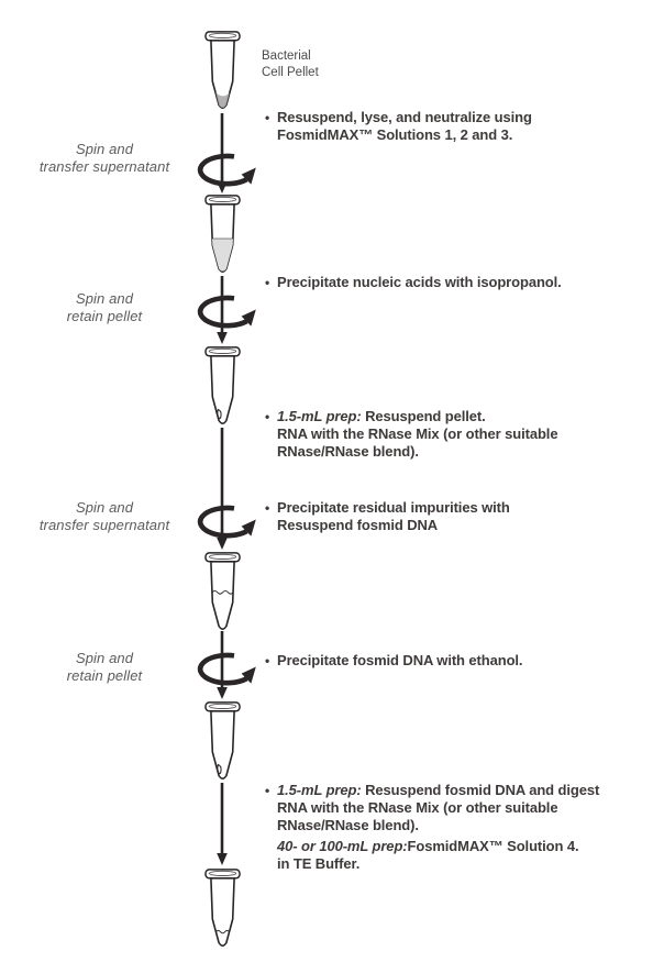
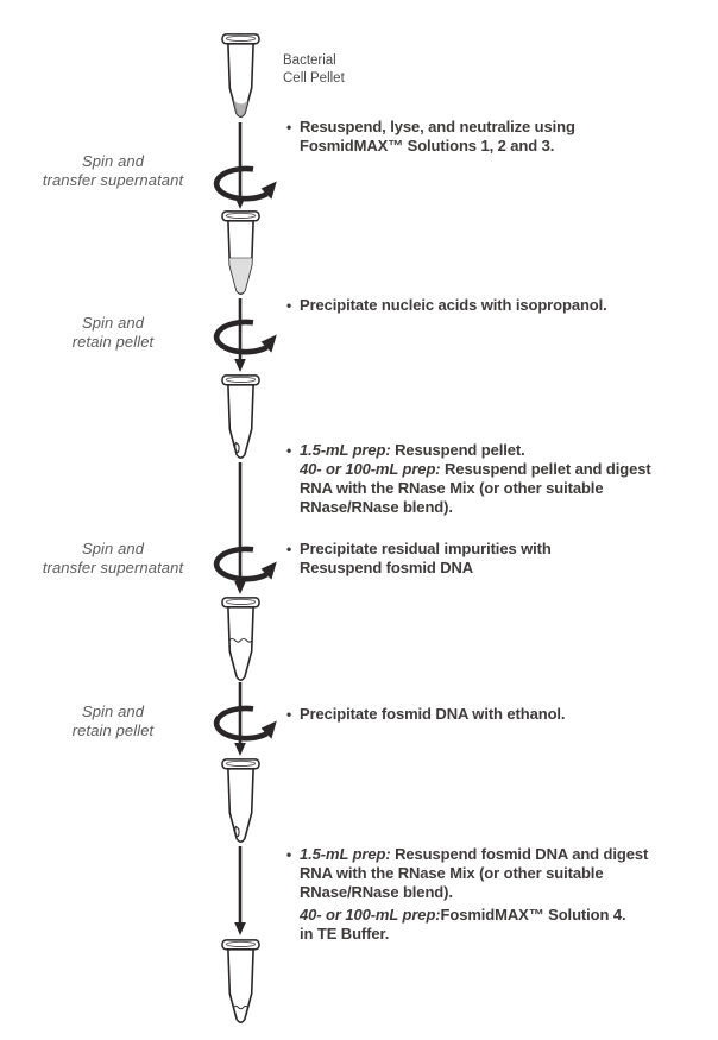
  Bacterial
  Cell Pellet
  Spin and
  transfer supernatant
  Spin and
  retain pellet
  Spin and
  transfer supernatant
  Spin and
  retain pellet
  •
  Resuspend, lyse, and neutralize using
  FosmidMAX™ Solutions 1, 2 and 3.
  •
  Precipitate nucleic acids with isopropanol.
  •
  1.5-mL prep: Resuspend pellet.
+ 40- or 100-mL prep: Resuspend pellet and digest
  RNA with the RNase Mix (or other suitable
  RNase/RNase blend).
  •
  Precipitate residual impurities with
  Resuspend fosmid DNA
  •
  Precipitate fosmid DNA with ethanol.
  •
  1.5-mL prep: Resuspend fosmid DNA and digest
  RNA with the RNase Mix (or other suitable
  RNase/RNase blend).
  40- or 100-mL prep:FosmidMAX™ Solution 4.
  in TE Buffer.
